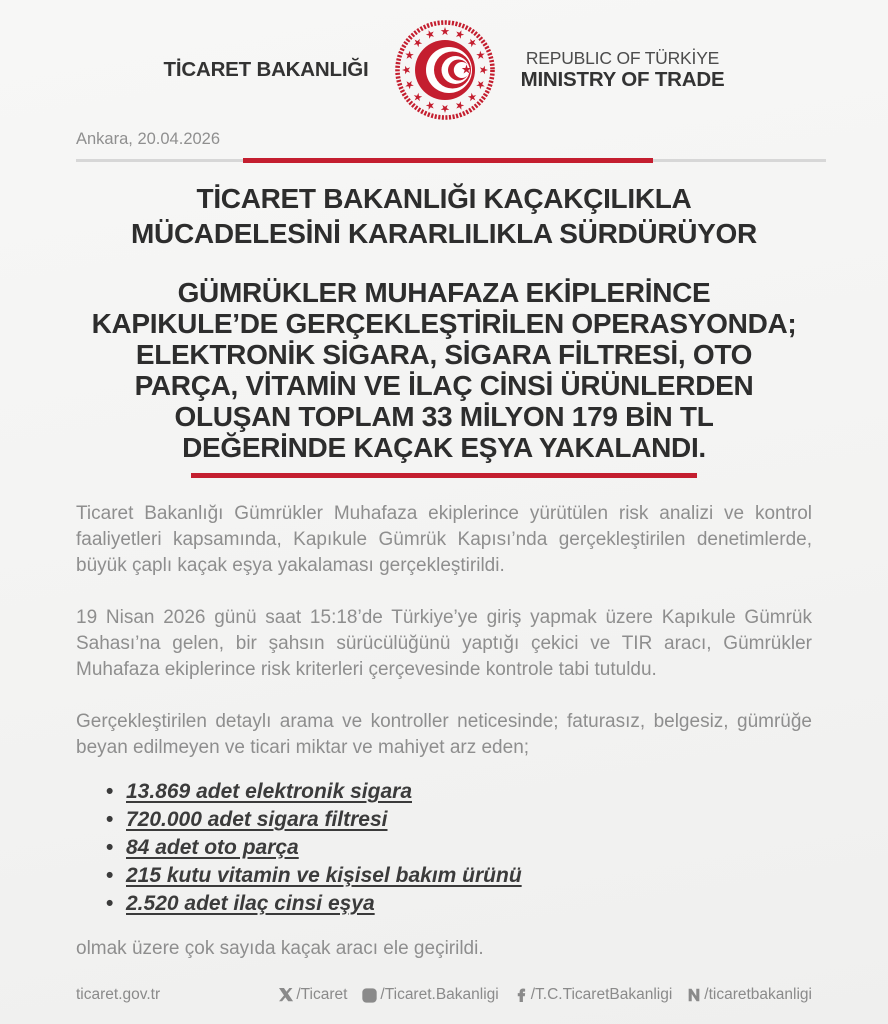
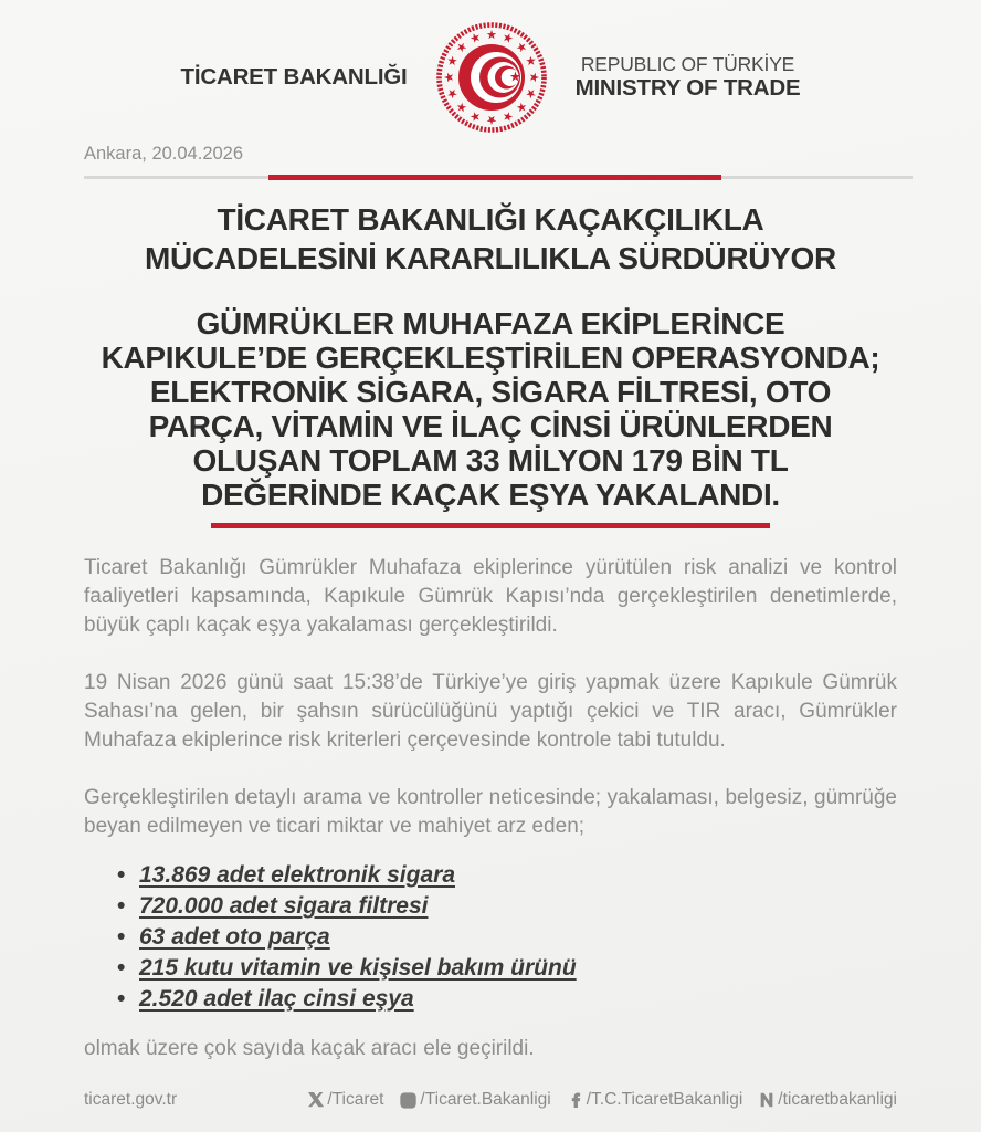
  TİCARET BAKANLIĞI
  REPUBLIC OF TÜRKİYE
  MINISTRY OF TRADE
  Ankara, 20.04.2026
  TİCARET BAKANLIĞI KAÇAKÇILIKLA
  MÜCADELESİNİ KARARLILIKLA SÜRDÜRÜYOR
  GÜMRÜKLER MUHAFAZA EKİPLERİNCE
  KAPIKULE’DE GERÇEKLEŞTİRİLEN OPERASYONDA;
  ELEKTRONİK SİGARA, SİGARA FİLTRESİ, OTO
  PARÇA, VİTAMİN VE İLAÇ CİNSİ ÜRÜNLERDEN
  OLUŞAN TOPLAM 33 MİLYON 179 BİN TL
  DEĞERİNDE KAÇAK EŞYA YAKALANDI.
  Ticaret Bakanlığı Gümrükler Muhafaza ekiplerince yürütülen risk analizi ve kontrol faaliyetleri kapsamında, Kapıkule Gümrük Kapısı’nda gerçekleştirilen denetimlerde, büyük çaplı kaçak eşya yakalaması gerçekleştirildi.
- 19 Nisan 2026 günü saat 15:18’de Türkiye’ye giriş yapmak üzere Kapıkule Gümrük Sahası’na gelen, bir şahsın sürücülüğünü yaptığı çekici ve TIR aracı, Gümrükler Muhafaza ekiplerince risk kriterleri çerçevesinde kontrole tabi tutuldu.
+ 19 Nisan 2026 günü saat 15:38’de Türkiye’ye giriş yapmak üzere Kapıkule Gümrük Sahası’na gelen, bir şahsın sürücülüğünü yaptığı çekici ve TIR aracı, Gümrükler Muhafaza ekiplerince risk kriterleri çerçevesinde kontrole tabi tutuldu.
- Gerçekleştirilen detaylı arama ve kontroller neticesinde; faturasız, belgesiz, gümrüğe beyan edilmeyen ve ticari miktar ve mahiyet arz eden;
+ Gerçekleştirilen detaylı arama ve kontroller neticesinde; yakalaması, belgesiz, gümrüğe beyan edilmeyen ve ticari miktar ve mahiyet arz eden;
  13.869 adet elektronik sigara
  720.000 adet sigara filtresi
- 84 adet oto parça
+ 63 adet oto parça
  215 kutu vitamin ve kişisel bakım ürünü
  2.520 adet ilaç cinsi eşya
  olmak üzere çok sayıda kaçak aracı ele geçirildi.
  ticaret.gov.tr
  /Ticaret
  /Ticaret.Bakanligi
  /T.C.TicaretBakanligi
  /ticaretbakanligi
